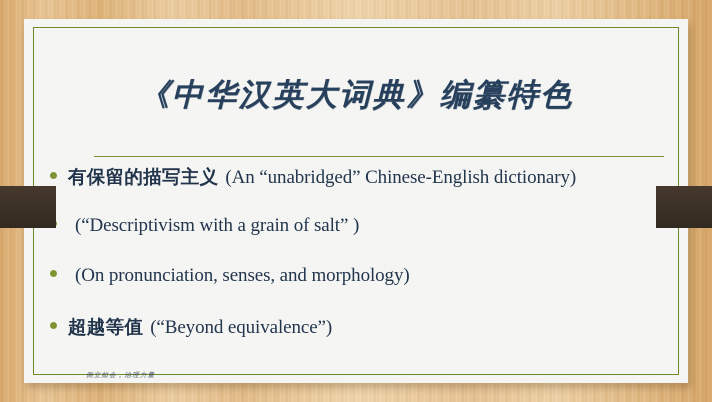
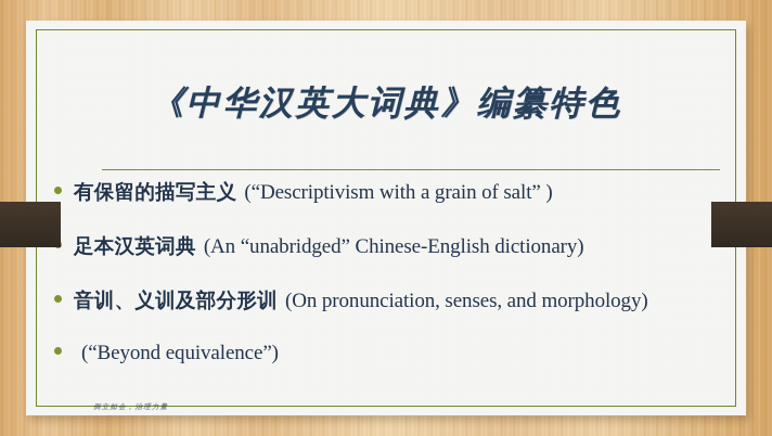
  《中华汉英大词典》编纂特色
  有保留的描写主义
- (An “unabridged” Chinese-English dictionary)
+ (“Descriptivism with a grain of salt” )
+ 足本汉英词典
- (“Descriptivism with a grain of salt” )
+ (An “unabridged” Chinese-English dictionary)
+ 音训、义训及部分形训
  (On pronunciation, senses, and morphology)
- 超越等值
  (“Beyond equivalence”)
  倒立如会，治理力量
